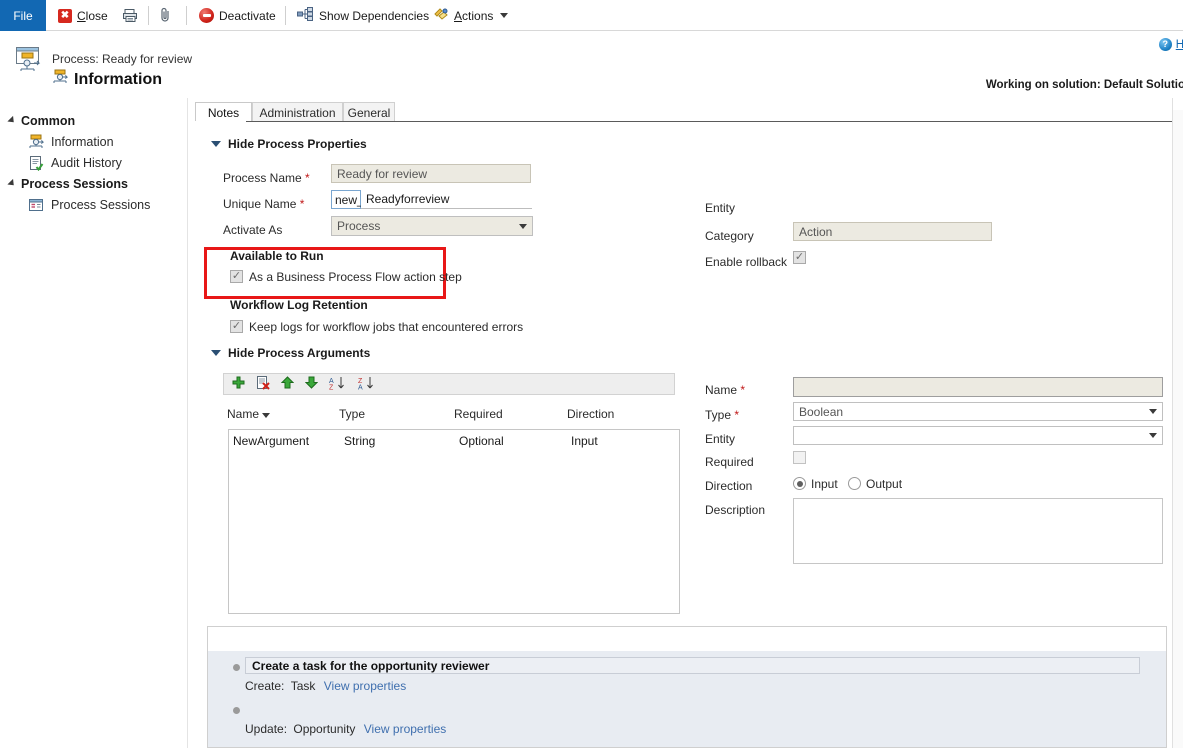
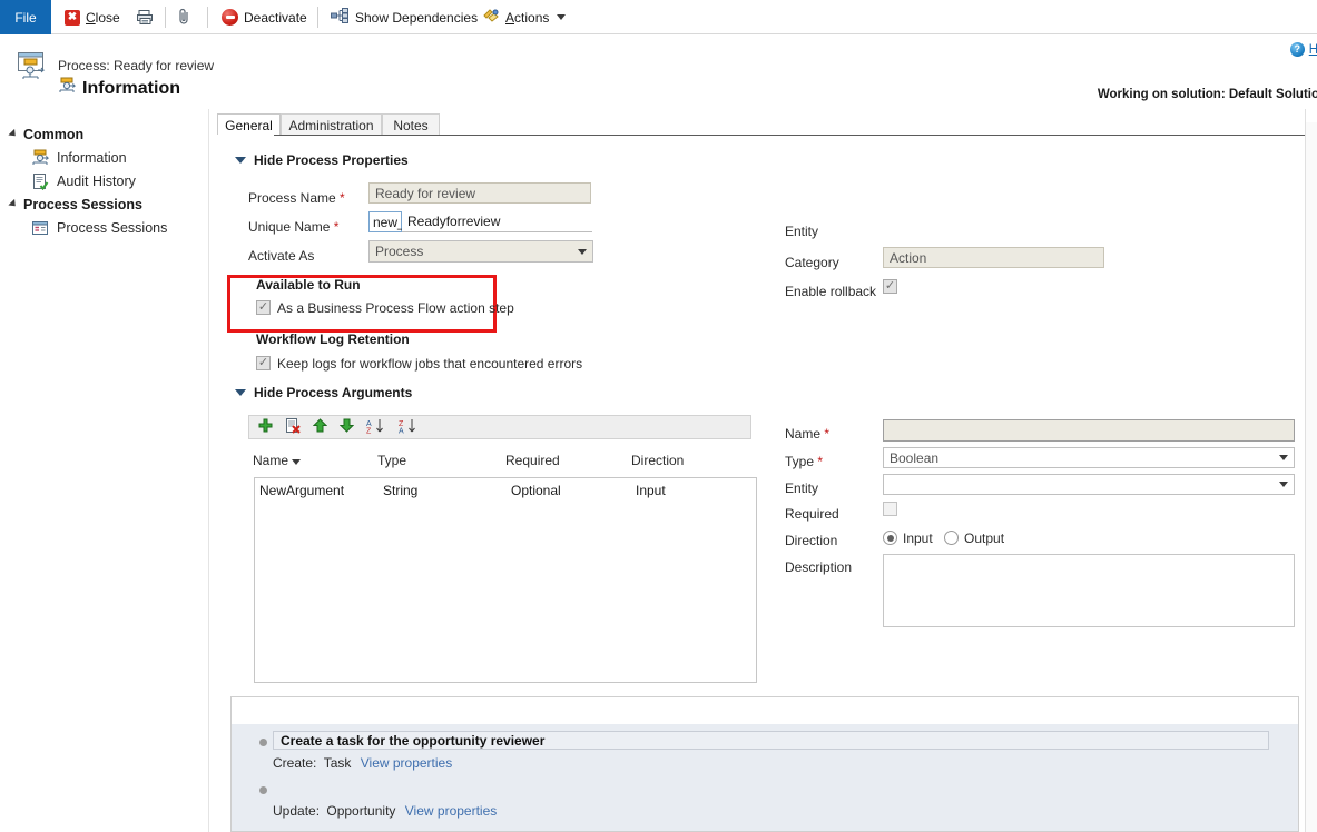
  File
  ✖
  Close
  Deactivate
  Show Dependencies
  Actions
  Process: Ready for review
  Information
  ?
  Working on solution: Default Solutio
  Common
  Information
  Audit History
  Process Sessions
  Process Sessions
- Notes
+ General
  Administration
- General
+ Notes
  Hide Process Properties
  Process Name *
  Ready for review
  Unique Name *
  new
  Readyforreview
  Activate As
  Process
  Entity
  Category
  Action
  Enable rollback
  ✓
  Available to Run
  ✓
  As a Business Process Flow action step
  Workflow Log Retention
  ✓
  Keep logs for workflow jobs that encountered errors
  Hide Process Arguments
  Name
  Type
  Required
  Direction
  NewArgument
  String
  Optional
  Input
  Name *
  Type *
  Boolean
  Entity
  Required
  Direction
  Input
  Output
  Description
  Create a task for the opportunity reviewer
  Create: Task View properties
  Update: Opportunity View properties
